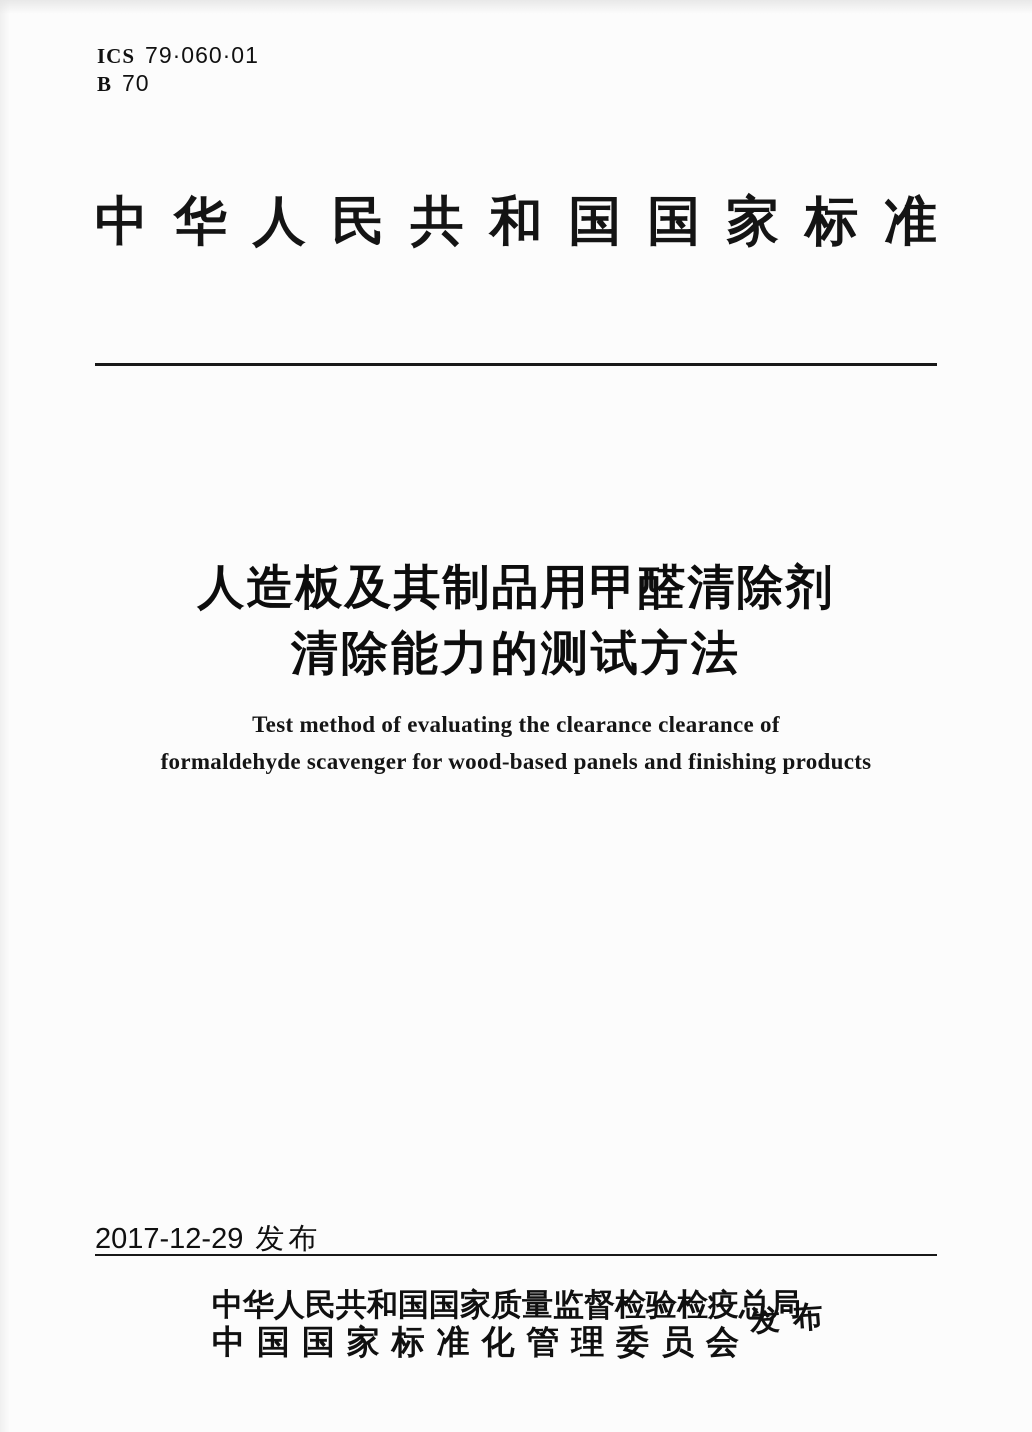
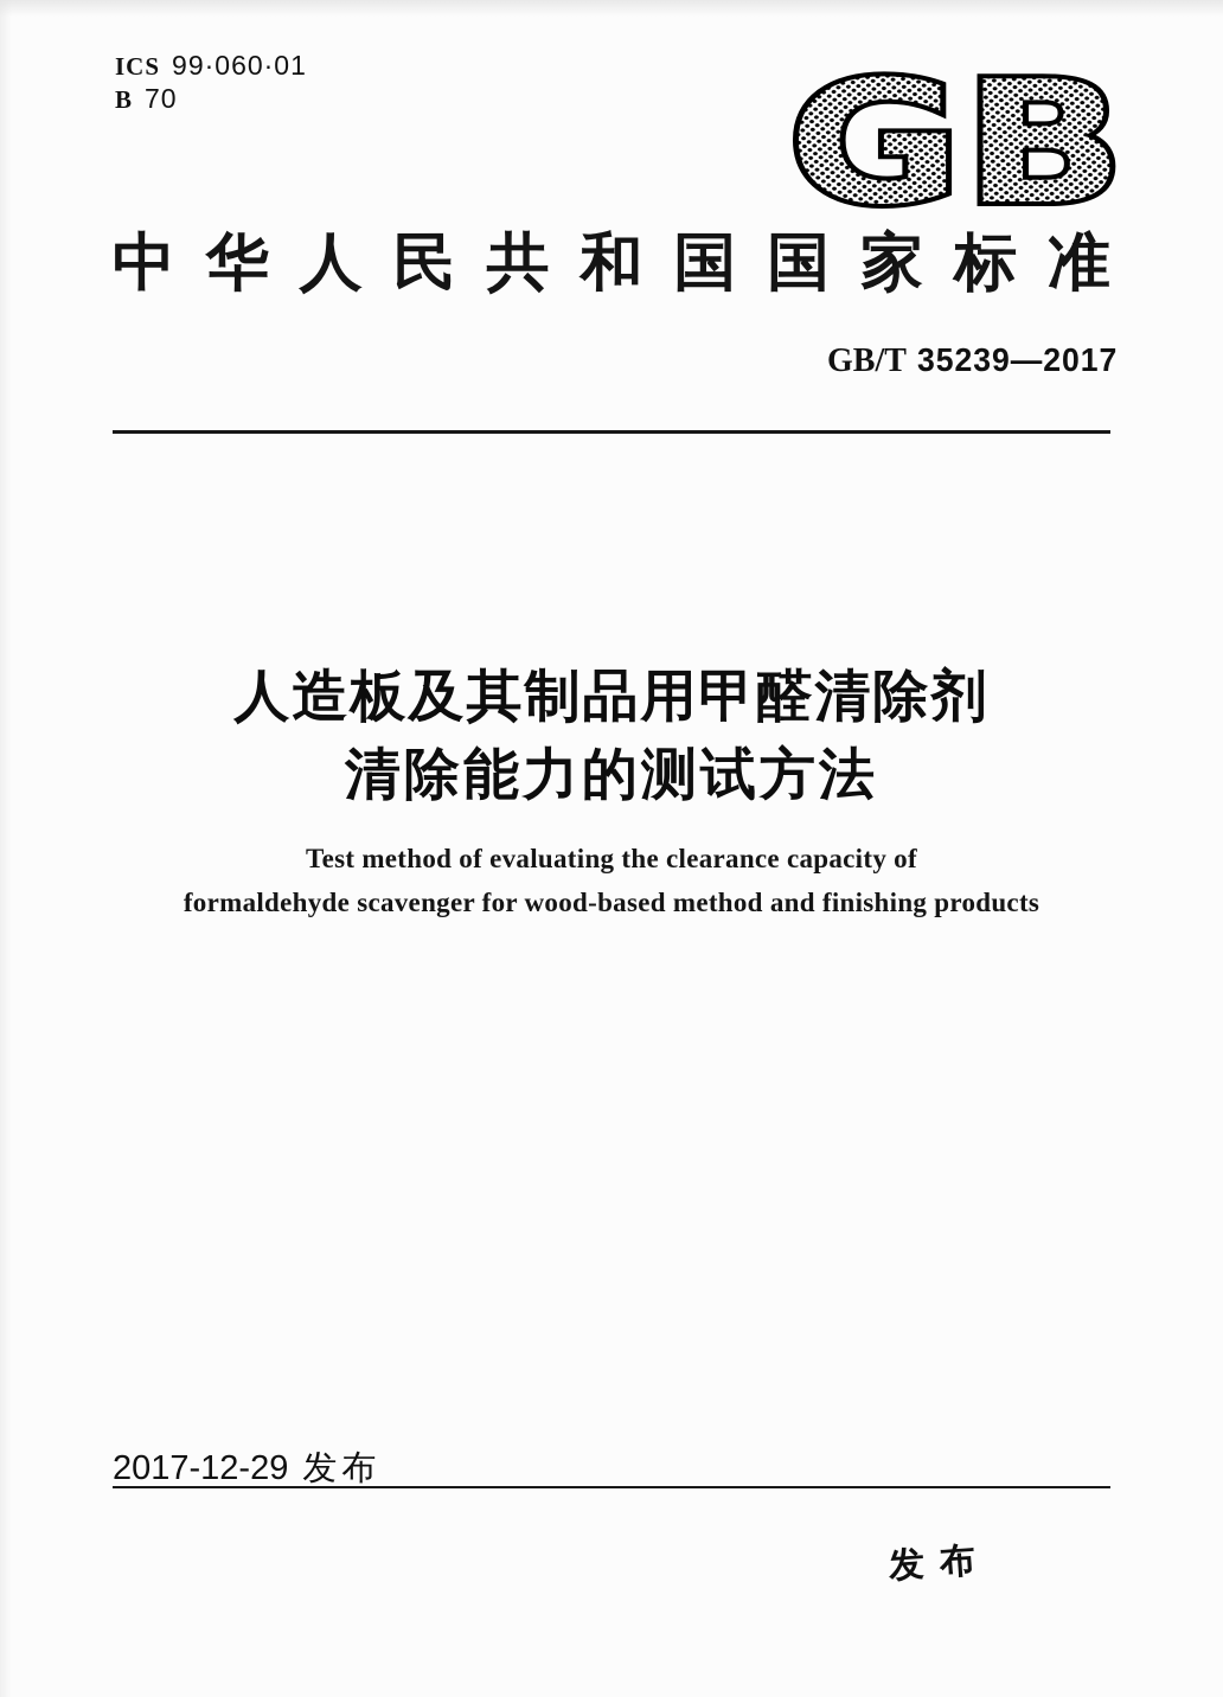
- ICS 79·060·01
+ ICS 99·060·01
  B 70
+ GB
  中华人民共和国国家标准
+ GB/T 35239—2017
  人造板及其制品用甲醛清除剂
  清除能力的测试方法
- Test method of evaluating the clearance clearance of
+ Test method of evaluating the clearance capacity of
- formaldehyde scavenger for wood-based panels and finishing products
+ formaldehyde scavenger for wood-based method and finishing products
  2017-12-29 发布
- 中华人民共和国国家质量监督检验检疫总局
- 中国国家标准化管理委员会
